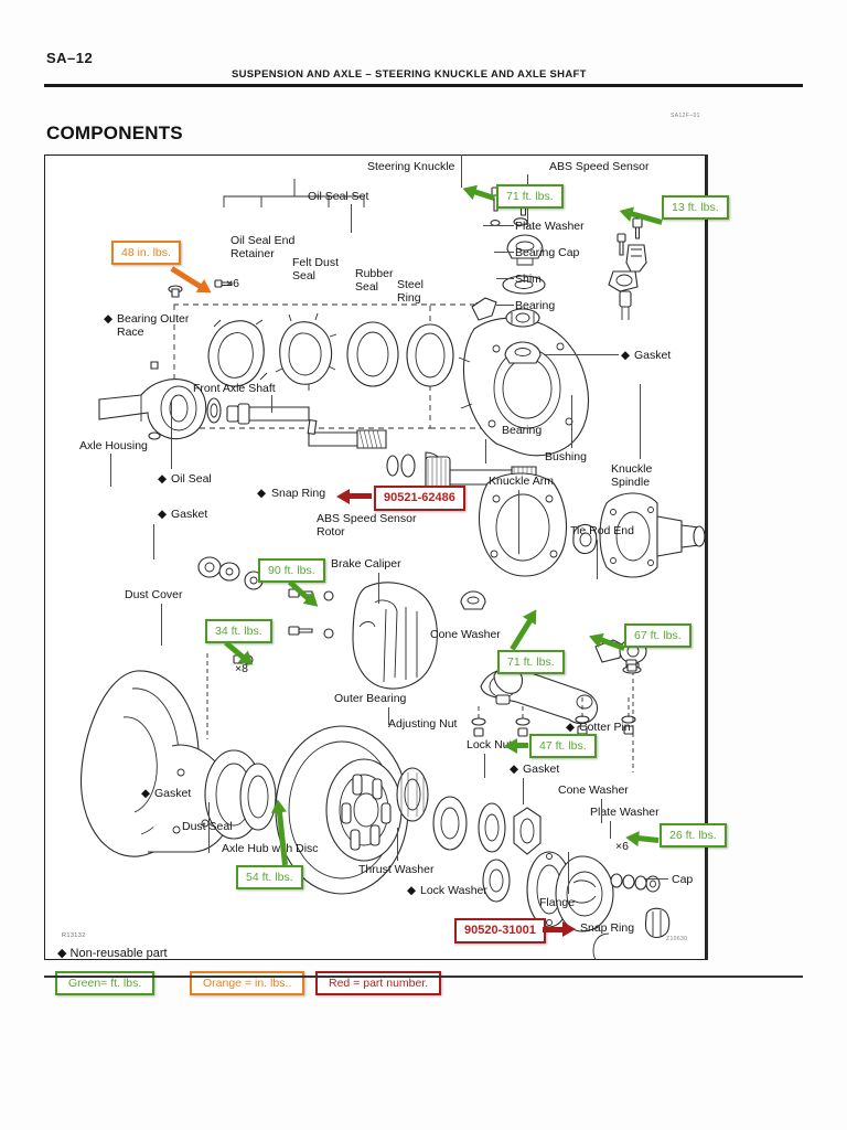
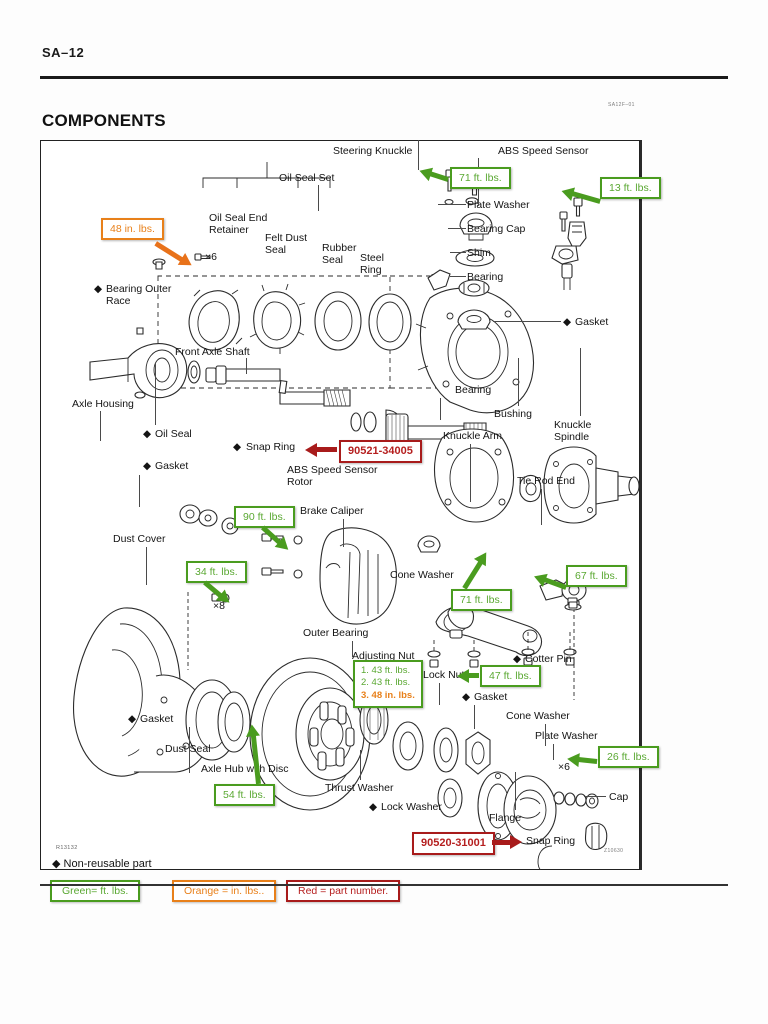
  SA–12
- SUSPENSION AND AXLE – STEERING KNUCKLE AND AXLE SHAFT
  COMPONENTS
  Steering Knuckle
  ABS Speed Sensor
  Oil Seal Set
  Oil Seal End
  Retainer
  Felt Dust
  Seal
  Rubber
  Seal
  Steel
  Ring
  Plate Washer
  Bearing Cap
  Shim
  Bearing
  ◆
  Bearing Outer
  Race
  ×6
  Front Axle Shaft
  Axle Housing
  ◆
  Oil Seal
  ◆
  Gasket
  ◆
  Gasket
  Bearing
  Bushing
  Knuckle
  Spindle
  Knuckle Arm
  ◆
  Snap Ring
  ABS Speed Sensor
  Rotor
  Brake Caliper
  Tie Rod End
  Cone Washer
  Dust Cover
  ×8
  Outer Bearing
  Adjusting Nut
  Lock Nut
  ◆
  Cotter Pin
  ◆
  Gasket
  Cone Washer
  Plate Washer
  ×6
  Cap
  ◆
  Gasket
  Dust Seal
  Axle Hub wh Disc
  Thrust Washer
  ◆
  Lock Washer
  Flange
  Snap Ring
  48 in. lbs.
  71 ft. lbs.
  13 ft. lbs.
  90 ft. lbs.
  34 ft. lbs.
  71 ft. lbs.
  67 ft. lbs.
+ 1. 43 ft. lbs.
+ 2. 43 ft. lbs.
+ 3. 48 in. lbs.
  47 ft. lbs.
  54 ft. lbs.
  26 ft. lbs.
- 90521-62486
+ 90521-34005
  90520-31001
  ◆ Non-reusable part
  Green= ft. lbs.
  Orange = in. lbs..
  Red = part number.
